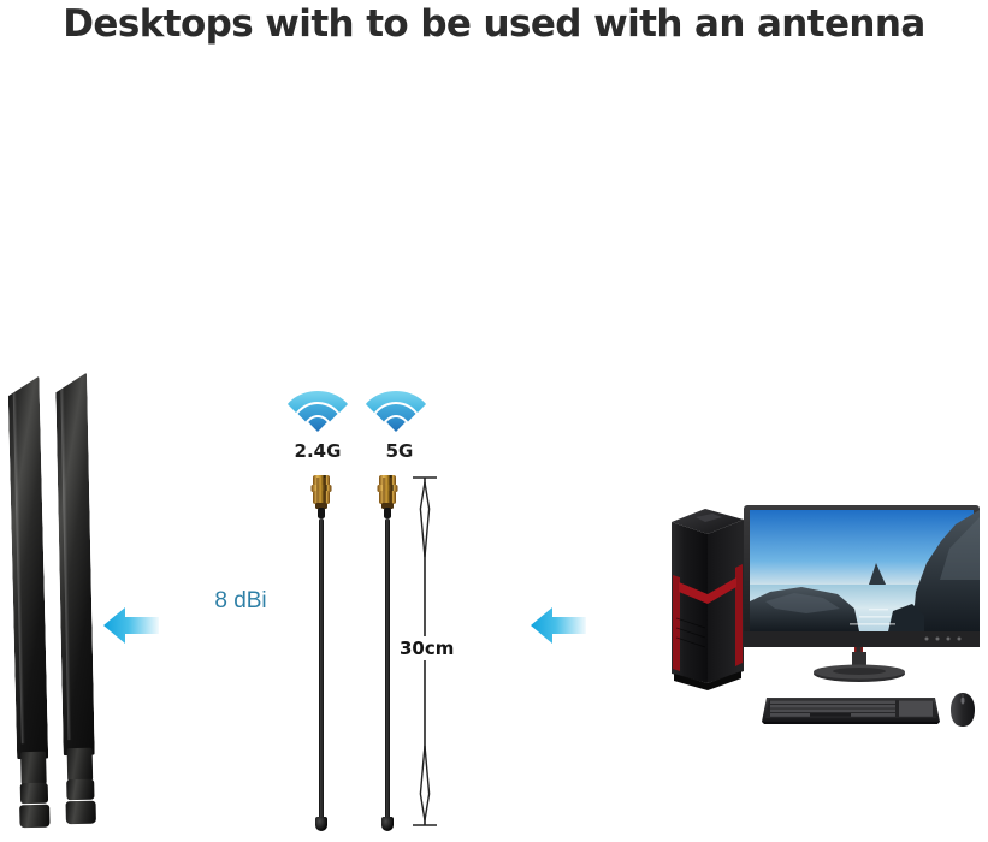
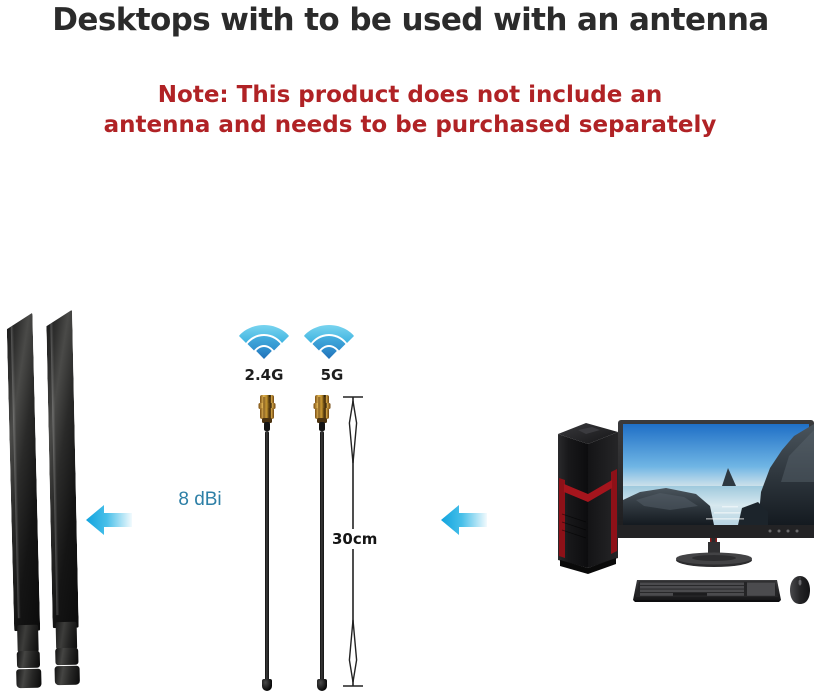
  Desktops with to be used with an antenna
+ Note: This product does not include an
+ antenna and needs to be purchased separately
  2.4G
  5G
  30cm
  8 dBi
